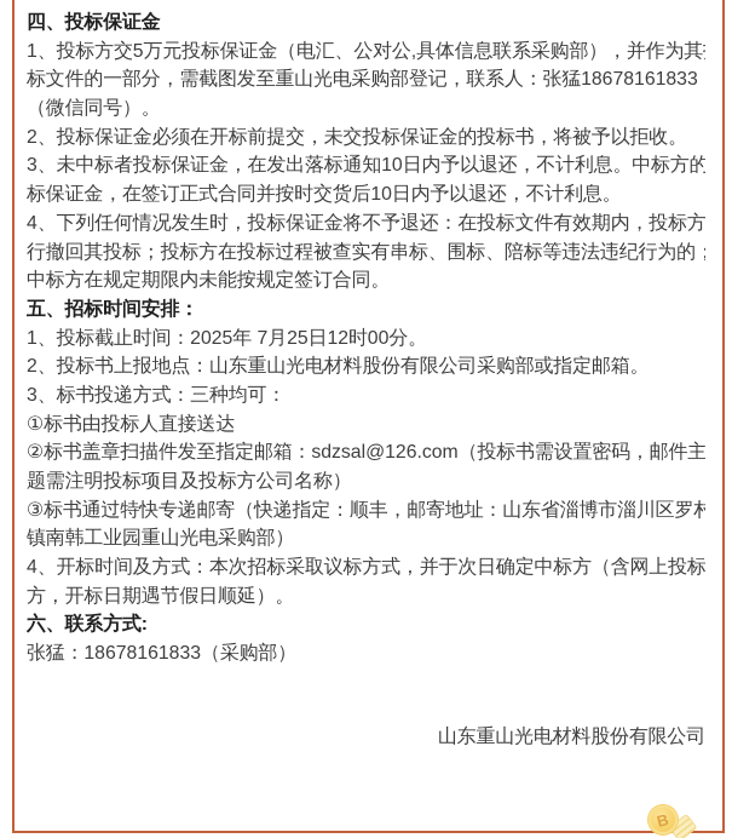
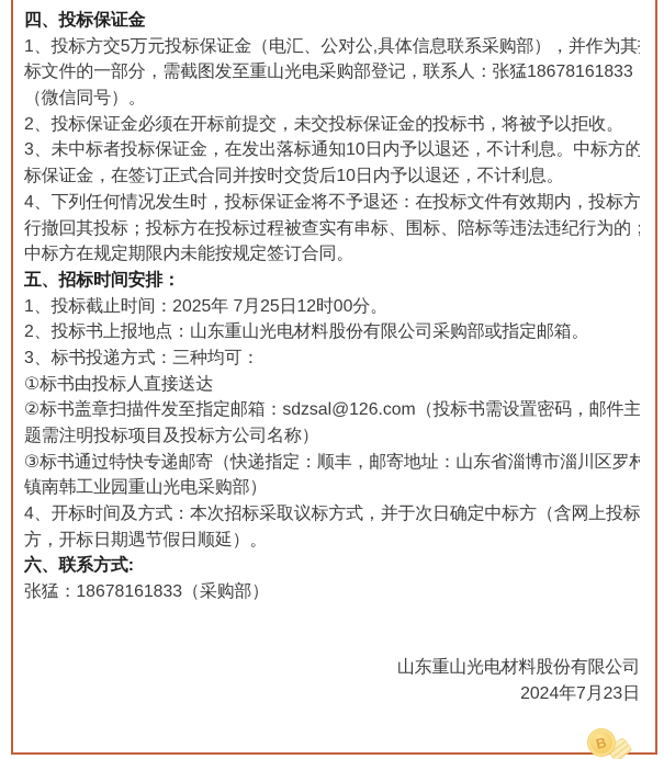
  四、投标保证金
  1、投标方交5万元投标保证金（电汇、公对公,具体信息联系采购部），并作为其
  标文件的一部分，需截图发至重山光电采购部登记，联系人：张猛18678161833
  （微信同号）。
  2、投标保证金必须在开标前提交，未交投标保证金的投标书，将被予以拒收。
  3、未中标者投标保证金，在发出落标通知10日内予以退还，不计利息。中标方的
  标保证金，在签订正式合同并按时交货后10日内予以退还，不计利息。
  4、下列任何情况发生时，投标保证金将不予退还：在投标文件有效期内，投标方
  行撤回其投标；投标方在投标过程被查实有串标、围标、陪标等违法违纪行为的；
  中标方在规定期限内未能按规定签订合同。
  五、招标时间安排：
  1、投标截止时间：2025年 7月25日12时00分。
  2、投标书上报地点：山东重山光电材料股份有限公司采购部或指定邮箱。
  3、标书投递方式：三种均可：
  ①标书由投标人直接送达
  ②标书盖章扫描件发至指定邮箱：sdzsal@126.com（投标书需设置密码，邮件主
  题需注明投标项目及投标方公司名称）
  ③标书通过特快专递邮寄（快递指定：顺丰，邮寄地址：山东省淄博市淄川区罗村
  镇南韩工业园重山光电采购部）
  4、开标时间及方式：本次招标采取议标方式，并于次日确定中标方（含网上投标
  方，开标日期遇节假日顺延）。
  六、联系方式:
  张猛：18678161833（采购部）
  山东重山光电材料股份有限公司
+ 2024年7月23日
